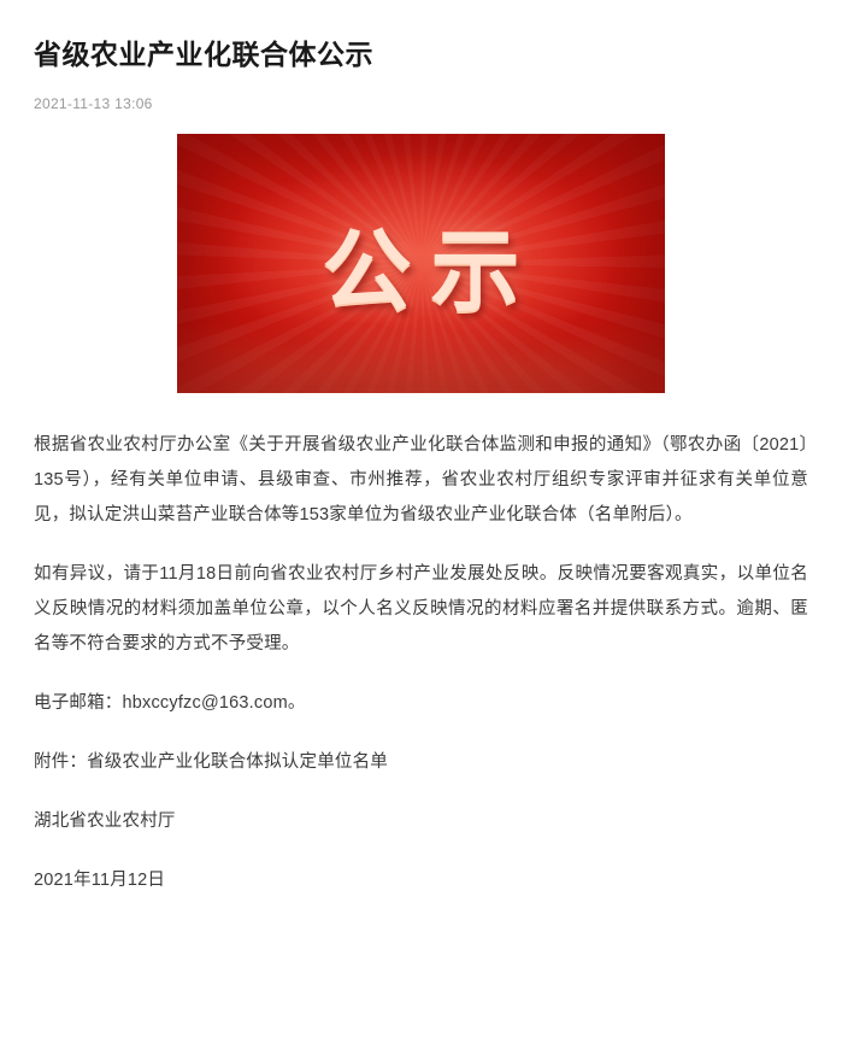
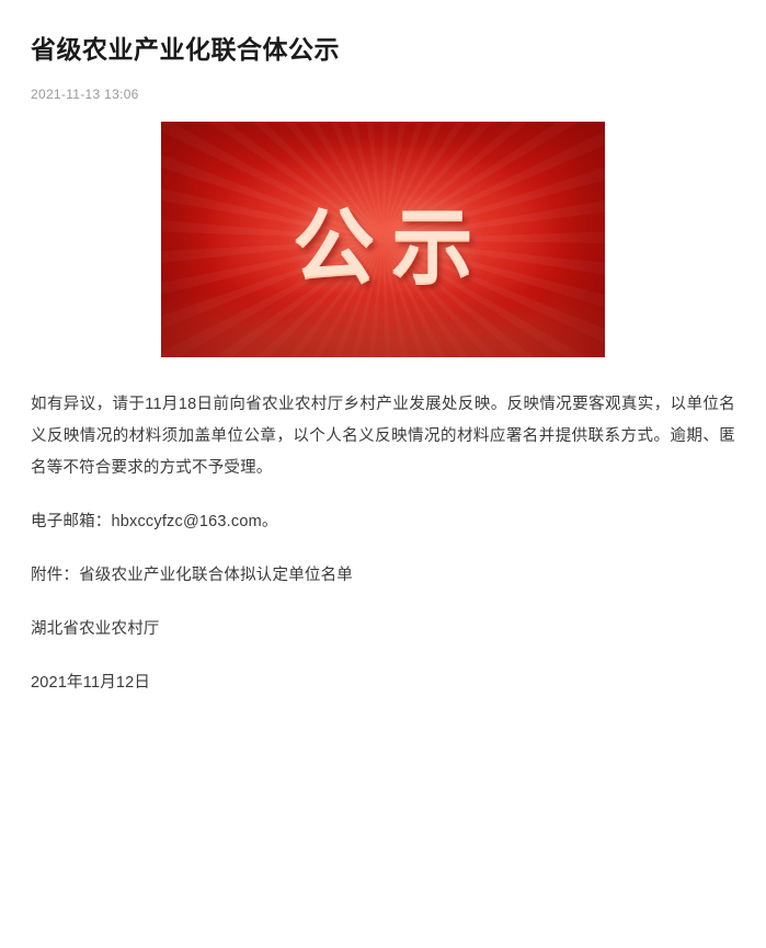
  省级农业产业化联合体公示
  2021-11-13 13:06
  公示
- 根据省农业农村厅办公室《关于开展省级农业产业化联合体监测和申报的通知》（鄂农办函〔2021〕135号），经有关单位申请、县级审查、市州推荐，省农业农村厅组织专家评审并征求有关单位意见，拟认定洪山菜苔产业联合体等153家单位为省级农业产业化联合体（名单附后）。
  如有异议，请于11月18日前向省农业农村厅乡村产业发展处反映。反映情况要客观真实，以单位名义反映情况的材料须加盖单位公章，以个人名义反映情况的材料应署名并提供联系方式。逾期、匿名等不符合要求的方式不予受理。
  电子邮箱：hbxccyfzc@163.com。
  附件：省级农业产业化联合体拟认定单位名单
  湖北省农业农村厅
  2021年11月12日
